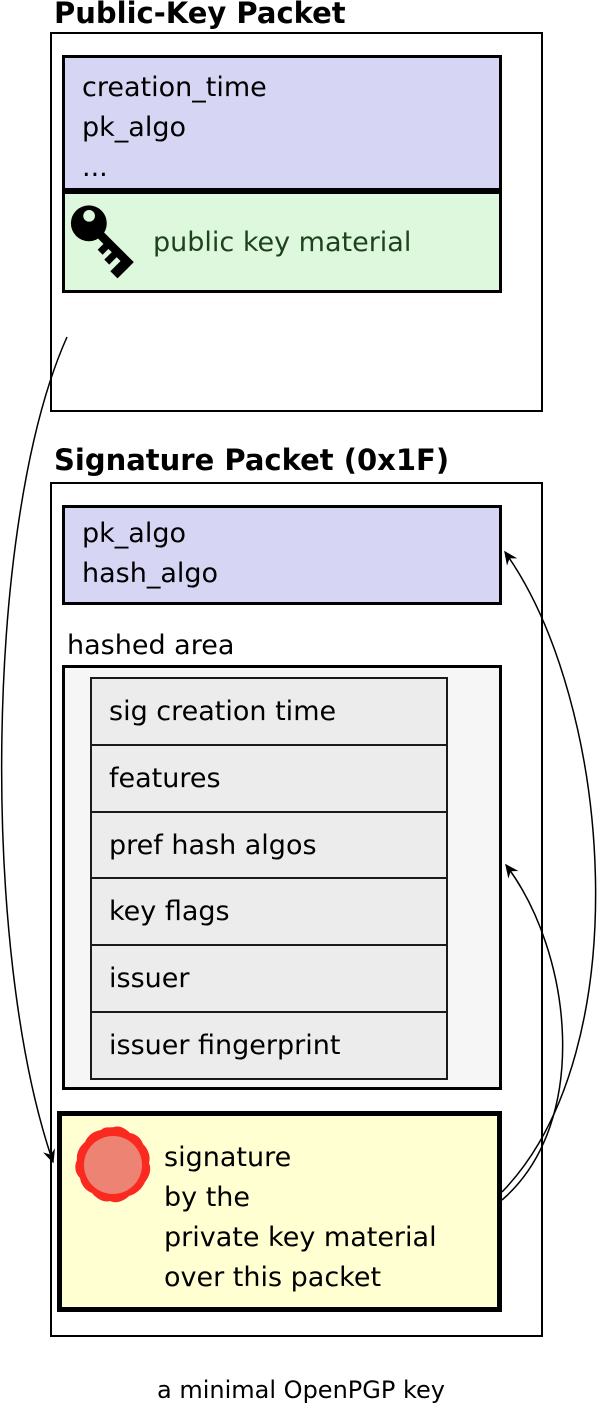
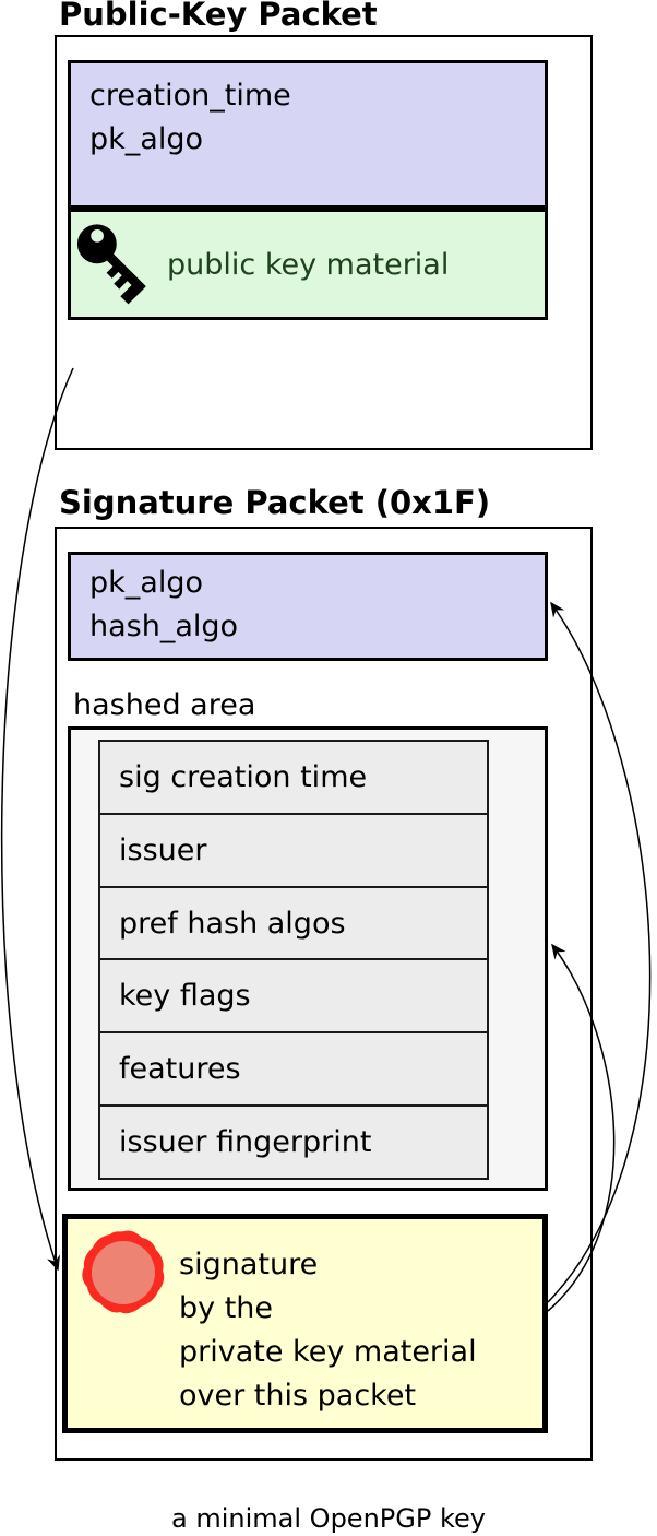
  Public-Key Packet
  creation_time
  pk_algo
- ...
  public key material
  Signature Packet (0x1F)
  pk_algo
  hash_algo
  hashed area
  sig creation time
- features
+ issuer
  pref hash algos
  key flags
- issuer
+ features
  issuer fingerprint
  signature
  by the
  private key material
  over this packet
  a minimal OpenPGP key
